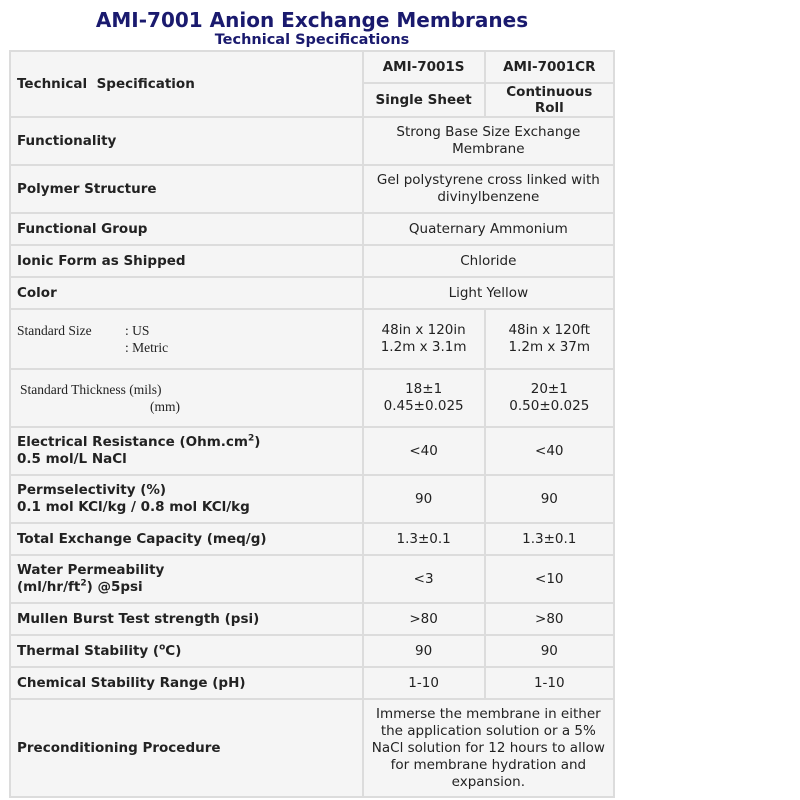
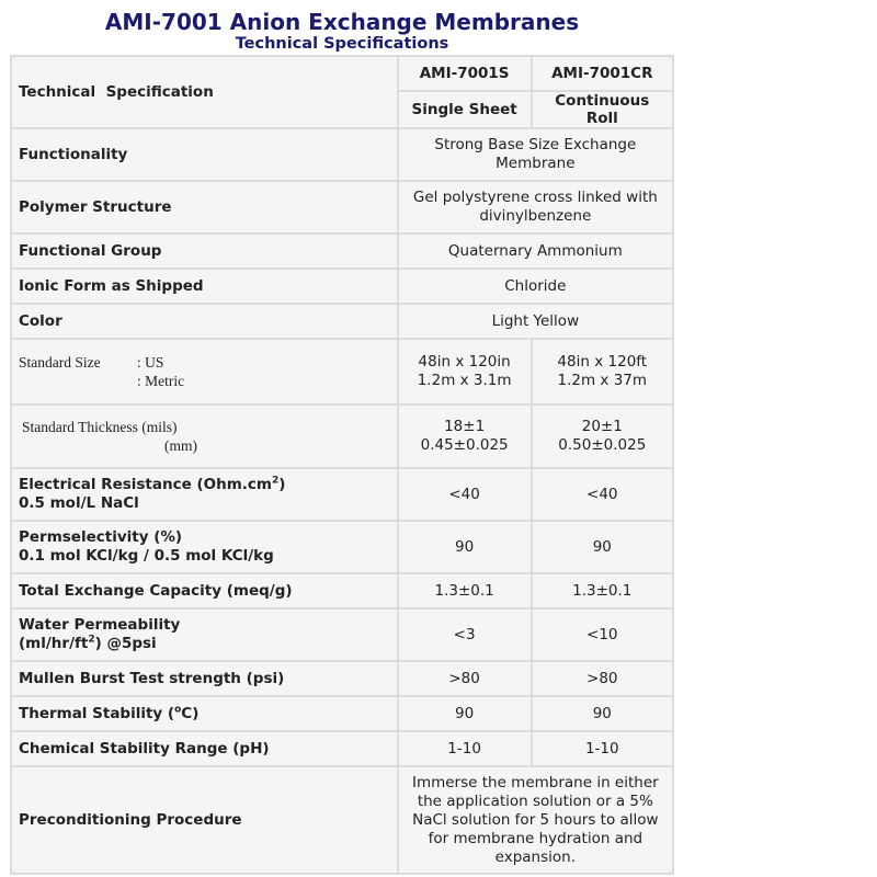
  AMI-7001 Anion Exchange Membranes
  Technical Specifications
  Technical Specification	AMI-7001S	AMI-7001CR
  Single Sheet	Continuous Roll
  Functionality	Strong Base Size Exchange Membrane
  Polymer Structure	Gel polystyrene cross linked with divinylbenzene
  Functional Group	Quaternary Ammonium
  Ionic Form as Shipped	Chloride
  Color	Light Yellow
  Standard Size : US : Metric	48in x 120in1.2m x 3.1m	48in x 120ft1.2m x 37m
  Standard Thickness (mils) (mm)	18±10.45±0.025	20±10.50±0.025
  Electrical Resistance (Ohm.cm2) 0.5 mol/L NaCl	<40	<40
- Permselectivity (%) 0.1 mol KCl/kg / 0.8 mol KCl/kg	90	90
+ Permselectivity (%) 0.1 mol KCl/kg / 0.5 mol KCl/kg	90	90
  Total Exchange Capacity (meq/g)	1.3±0.1	1.3±0.1
  Water Permeability (ml/hr/ft2) @5psi	<3	<10
  Mullen Burst Test strength (psi)	>80	>80
  Thermal Stability (oC)	90	90
  Chemical Stability Range (pH)	1-10	1-10
- Preconditioning Procedure	Immerse the membrane in either the application solution or a 5% NaCl solution for 12 hours to allow for membrane hydration and expansion.
+ Preconditioning Procedure	Immerse the membrane in either the application solution or a 5% NaCl solution for 5 hours to allow for membrane hydration and expansion.
